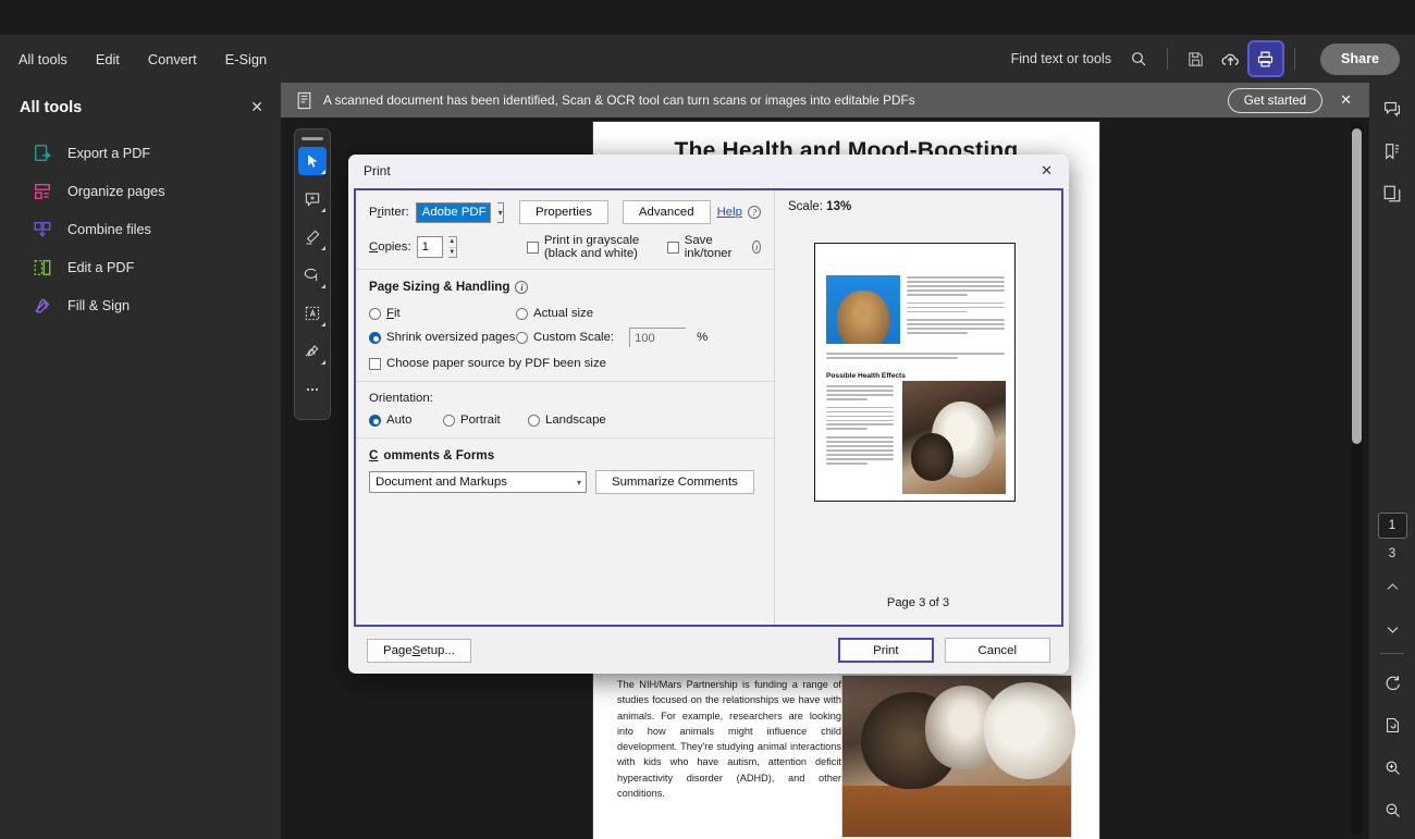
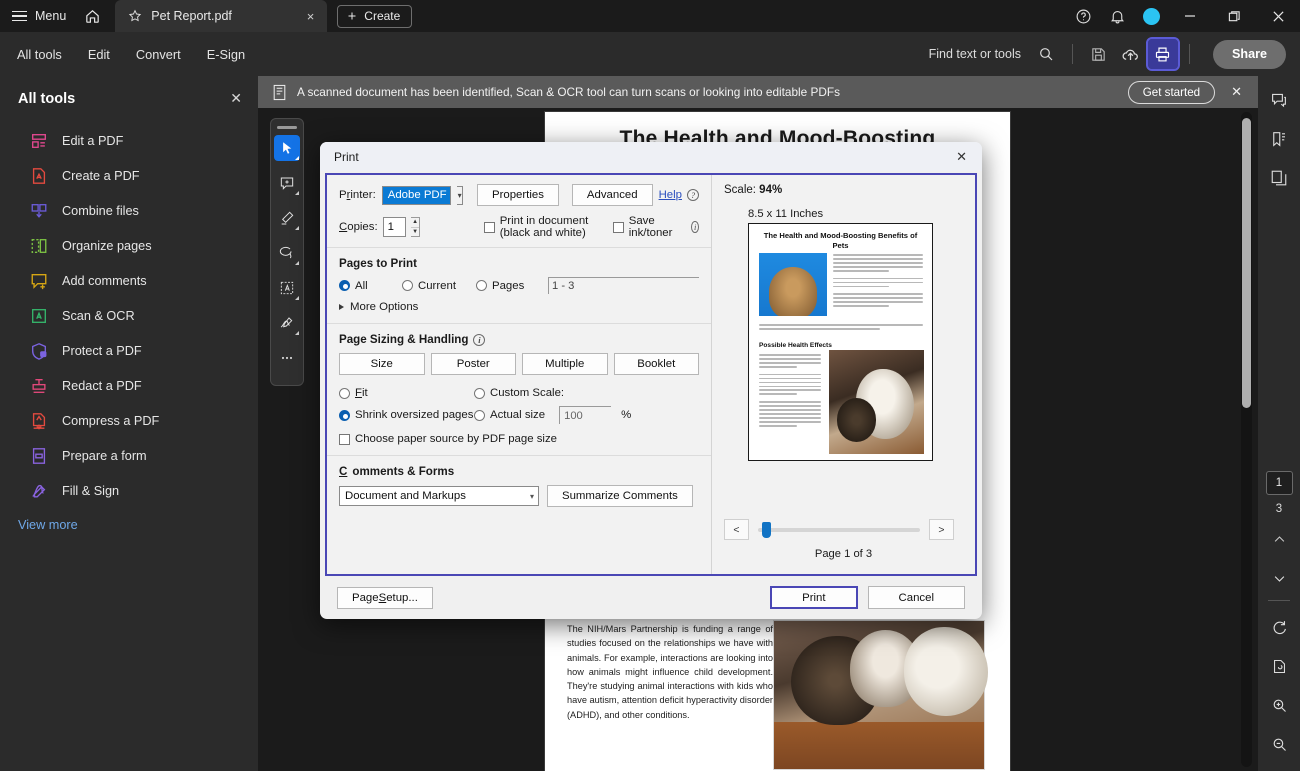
+ Menu
+ Pet Report.pdf
+ ×
+ Create
  All tools
  Edit
  Convert
  E-Sign
  Find text or tools
  Share
  All tools
  ✕
- Export a PDF
- Organize pages
+ Edit a PDF
+ Create a PDF
  Combine files
- Edit a PDF
+ Organize pages
+ Add comments
+ Scan & OCR
+ Protect a PDF
+ Redact a PDF
+ Compress a PDF
+ Prepare a form
  Fill & Sign
+ View more
- A scanned document has been identified, Scan & OCR tool can turn scans or images into editable PDFs
+ A scanned document has been identified, Scan & OCR tool can turn scans or looking into editable PDFs
  Get started
  ✕
  The Health and Mood-Boosting
- The NIH/Mars Partnership is funding a range of studies focused on the relationships we have with animals. For example, researchers are looking into how animals might influence child development. They're studying animal interactions with kids who have autism, attention deficit hyperactivity disorder (ADHD), and other conditions.
+ The NIH/Mars Partnership is funding a range of studies focused on the relationships we have with animals. For example, interactions are looking into how animals might influence child development. They're studying animal interactions with kids who have autism, attention deficit hyperactivity disorder (ADHD), and other conditions.
  1
  3
  Print
  ✕
  Printer:
  Adobe PDF
  ▾
  Properties
  Advanced
  Help
  ?
  Copies:
  1
- Print in grayscale (black and white)
+ Print in document (black and white)
  Save ink/toner
  i
+ Pages to Print
+ All
+ Current
+ Pages
+ 1 - 3
+ More Options
  Page Sizing & Handling
  i
+ Size
+ Poster
+ Multiple
+ Booklet
  Fit
- Actual size
+ Custom Scale:
  Shrink oversized pages
- Custom Scale:
+ Actual size
  100
  %
- Choose paper source by PDF been size
+ Choose paper source by PDF page size
- Orientation:
- Auto
- Portrait
- Landscape
  C
  omments & Forms
  Document and Markups
  ▾
  Summarize Comments
- Scale: 13%
+ Scale: 94%
+ 8.5 x 11 Inches
+ The Health and Mood-Boosting Benefits of Pets
+ <
+ >
- Page 3 of 3
+ Page 1 of 3
  Page
  S
  etup...
  Print
  Cancel
